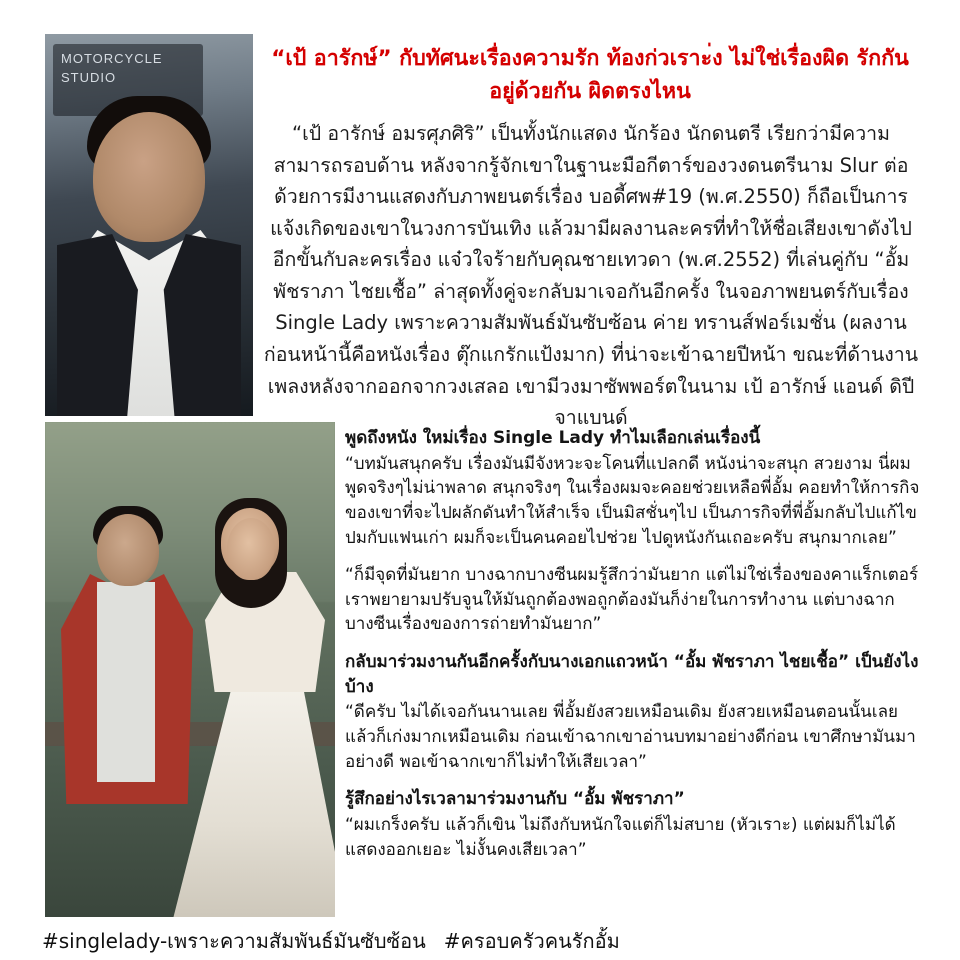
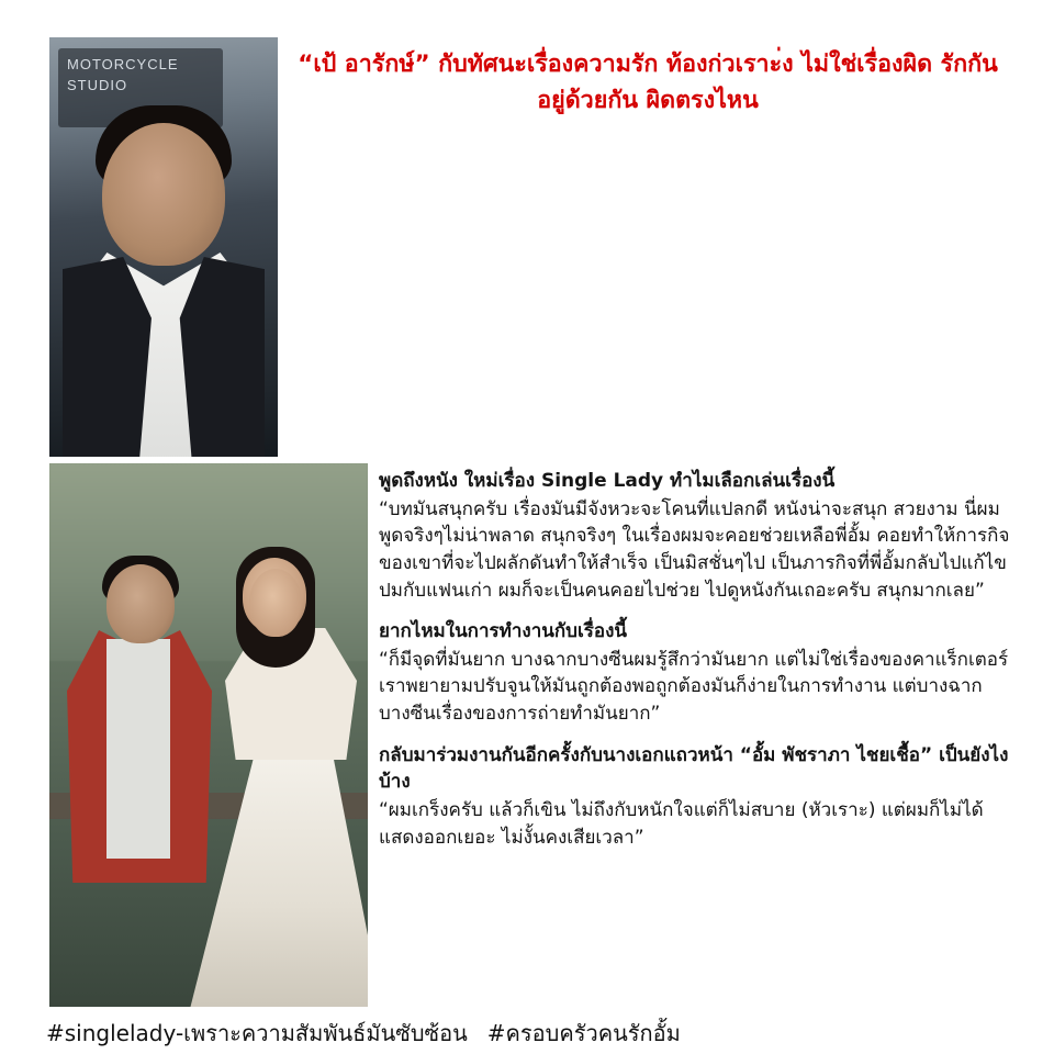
  MOTORCYCLE STUDIO
  “เป้ อารักษ์” กับทัศนะเรื่องความรัก ท้องก่วเราะ่ง ไม่ใช่เรื่องผิด รักกันอยู่ด้วยกัน ผิดตรงไหน
- “เป้ อารักษ์ อมรศุภศิริ” เป็นทั้งนักแสดง นักร้อง นักดนตรี เรียกว่ามีความสามารถรอบด้าน หลังจากรู้จักเขาในฐานะมือกีตาร์ของวงดนตรีนาม Slur ต่อด้วยการมีงานแสดงกับภาพยนตร์เรื่อง บอดี้ศพ#19 (พ.ศ.2550) ก็ถือเป็นการแจ้งเกิดของเขาในวงการบันเทิง แล้วมามีผลงานละครที่ทำให้ชื่อเสียงเขาดังไปอีกขั้นกับละครเรื่อง แจ๋วใจร้ายกับคุณชายเทวดา (พ.ศ.2552) ที่เล่นคู่กับ “อั้ม พัชราภา ไชยเชื้อ” ล่าสุดทั้งคู่จะกลับมาเจอกันอีกครั้ง ในจอภาพยนตร์กับเรื่อง Single Lady เพราะความสัมพันธ์มันซับซ้อน ค่าย ทรานส์ฟอร์เมชั่น (ผลงานก่อนหน้านี้คือหนังเรื่อง ตุ๊กแกรักแป้งมาก) ที่น่าจะเข้าฉายปีหน้า ขณะที่ด้านงานเพลงหลังจากออกจากวงเสลอ เขามีวงมาซัพพอร์ตในนาม เป้ อารักษ์ แอนด์ ดิปีจาแบนด์
  พูดถึงหนัง ใหม่เรื่อง Single Lady ทำไมเลือกเล่นเรื่องนี้
  “บทมันสนุกครับ เรื่องมันมีจังหวะจะโคนที่แปลกดี หนังน่าจะสนุก สวยงาม นี่ผมพูดจริงๆไม่น่าพลาด สนุกจริงๆ ในเรื่องผมจะคอยช่วยเหลือพี่อั้ม คอยทำให้การกิจของเขาที่จะไปผลักดันทำให้สำเร็จ เป็นมิสชั่นๆไป เป็นภารกิจที่พี่อั้มกลับไปแก้ไขปมกับแฟนเก่า ผมก็จะเป็นคนคอยไปช่วย ไปดูหนังกันเถอะครับ สนุกมากเลย”
+ ยากไหมในการทำงานกับเรื่องนี้
  “ก็มีจุดที่มันยาก บางฉากบางซีนผมรู้สึกว่ามันยาก แต่ไม่ใช่เรื่องของคาแร็กเตอร์ เราพยายามปรับจูนให้มันถูกต้องพอถูกต้องมันก็ง่ายในการทำงาน แต่บางฉากบางซีนเรื่องของการถ่ายทำมันยาก”
  กลับมาร่วมงานกันอีกครั้งกับนางเอกแถวหน้า “อั้ม พัชราภา ไชยเชื้อ” เป็นยังไงบ้าง
- “ดีครับ ไม่ได้เจอกันนานเลย พี่อั้มยังสวยเหมือนเดิม ยังสวยเหมือนตอนนั้นเลย แล้วก็เก่งมากเหมือนเดิม ก่อนเข้าฉากเขาอ่านบทมาอย่างดีก่อน เขาศึกษามันมาอย่างดี พอเข้าฉากเขาก็ไม่ทำให้เสียเวลา”
- รู้สึกอย่างไรเวลามาร่วมงานกับ “อั้ม พัชราภา”
  “ผมเกร็งครับ แล้วก็เขิน ไม่ถึงกับหนักใจแต่ก็ไม่สบาย (หัวเราะ) แต่ผมก็ไม่ได้แสดงออกเยอะ ไม่งั้นคงเสียเวลา”
  #singlelady-เพราะความสัมพันธ์มันซับซ้อน #ครอบครัวคนรักอั้ม
